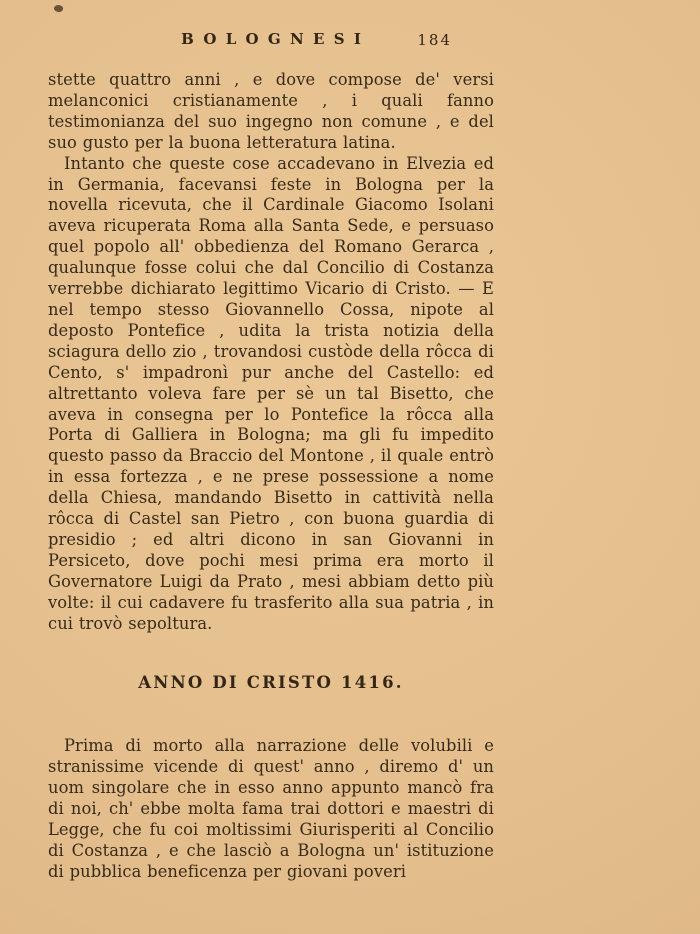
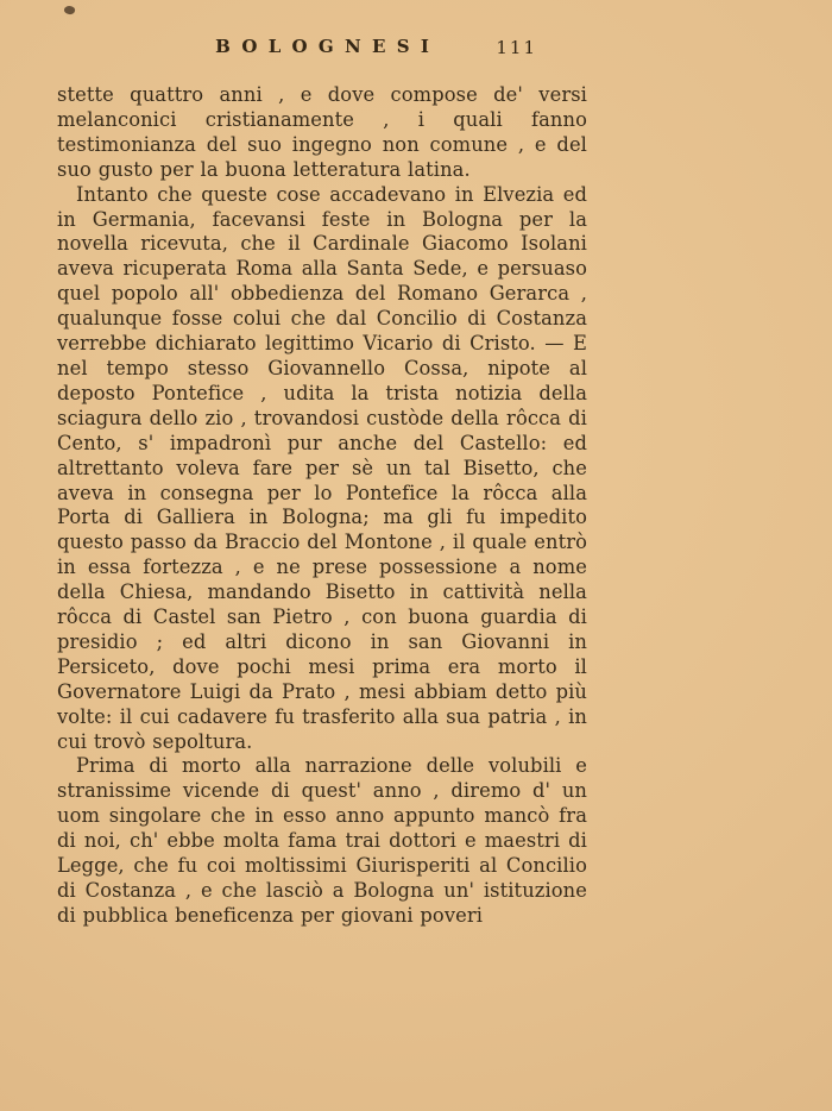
  BOLOGNESI
- 184
+ 111
  stette quattro anni , e dove compose de' versi melanconici cristianamente , i quali fanno testimonianza del suo ingegno non comune , e del suo gusto per la buona letteratura latina.
  Intanto che queste cose accadevano in Elvezia ed in Germania, facevansi feste in Bologna per la novella ricevuta, che il Cardinale Giacomo Isolani aveva ricuperata Roma alla Santa Sede, e persuaso quel popolo all' obbedienza del Romano Gerarca , qualunque fosse colui che dal Concilio di Costanza verrebbe dichiarato legittimo Vicario di Cristo. — E nel tempo stesso Giovannello Cossa, nipote al deposto Pontefice , udita la trista notizia della sciagura dello zio , trovandosi custòde della rôcca di Cento, s' impadronì pur anche del Castello: ed altrettanto voleva fare per sè un tal Bisetto, che aveva in consegna per lo Pontefice la rôcca alla Porta di Galliera in Bologna; ma gli fu impedito questo passo da Braccio del Montone , il quale entrò in essa fortezza , e ne prese possessione a nome della Chiesa, mandando Bisetto in cattività nella rôcca di Castel san Pietro , con buona guardia di presidio ; ed altri dicono in san Giovanni in Persiceto, dove pochi mesi prima era morto il Governatore Luigi da Prato , mesi abbiam detto più volte: il cui cadavere fu trasferito alla sua patria , in cui trovò sepoltura.
- ANNO DI CRISTO 1416.
  Prima di morto alla narrazione delle volubili e stranissime vicende di quest' anno , diremo d' un uom singolare che in esso anno appunto mancò fra di noi, ch' ebbe molta fama trai dottori e maestri di Legge, che fu coi moltissimi Giurisperiti al Concilio di Costanza , e che lasciò a Bologna un' istituzione di pubblica beneficenza per giovani poveri
